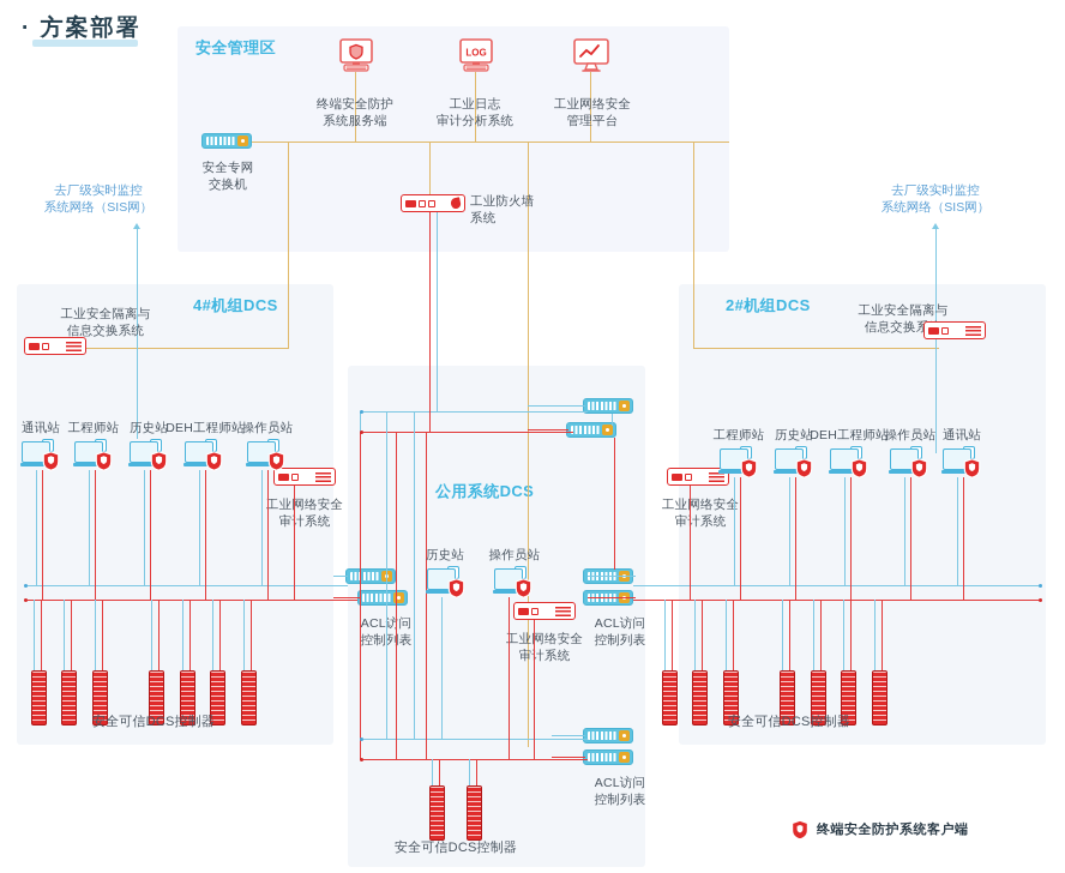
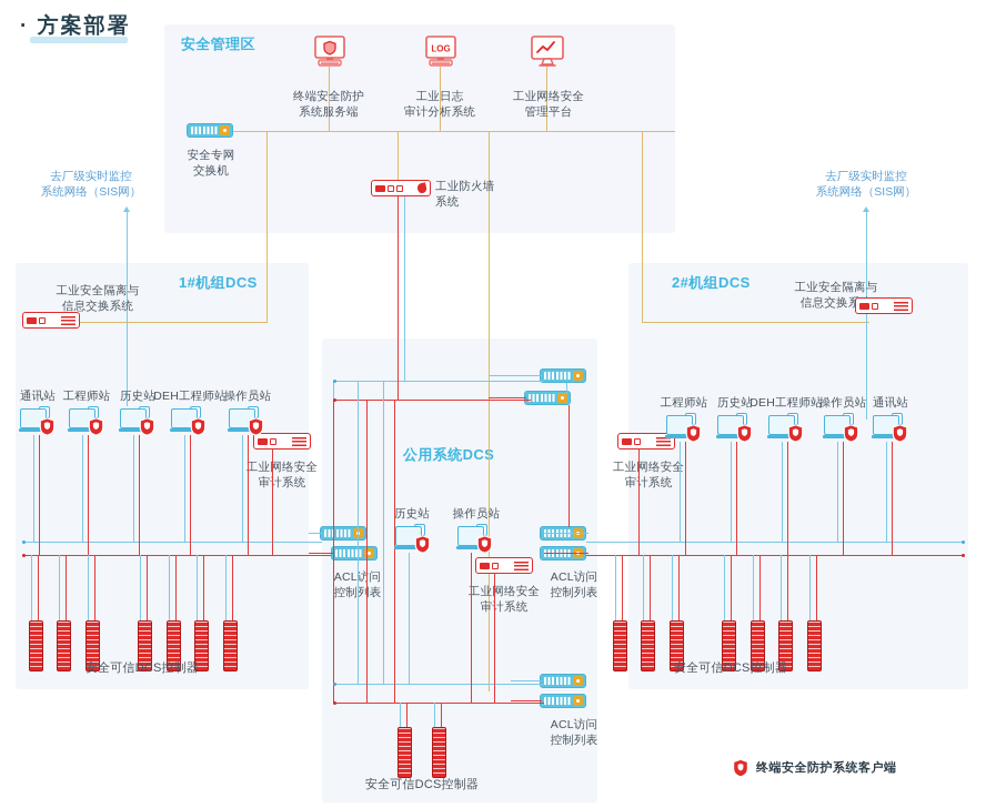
  · 方案部署
  安全管理区
- 4#机组DCS
+ 1#机组DCS
  2#机组DCS
  公用系统DCS
  终端安全防护
  系统服务端
  LOG
  工业日志
  审计分析系统
  工业网络安全
  管理平台
  安全专网
  交换机
  工业防火墙
  系统
  去厂级实时监控
  系统网络（SIS网）
  去厂级实时监控
  系统网络（SIS网）
  工业安全隔离与
  信息交换系统
  工业安全隔离与
  工业网络安全
  审计系统
  工业网络安全
  审计系统
  工业网络安全
  审计系统
  ACL访问
  控制列表
  ACL访问
  控制列表
  ACL访问
  控制列表
  通讯站
  工程师站
  历史站
  DEH工程师站
  操作员站
  工程师站
  历史站
  DEH工程师站
  操作员站
  通讯站
  历史站
  操作员站
  安全可信DCS控制器
  安全可信DCS控制器
  安全可信DCS控制器
  终端安全防护系统客户端
